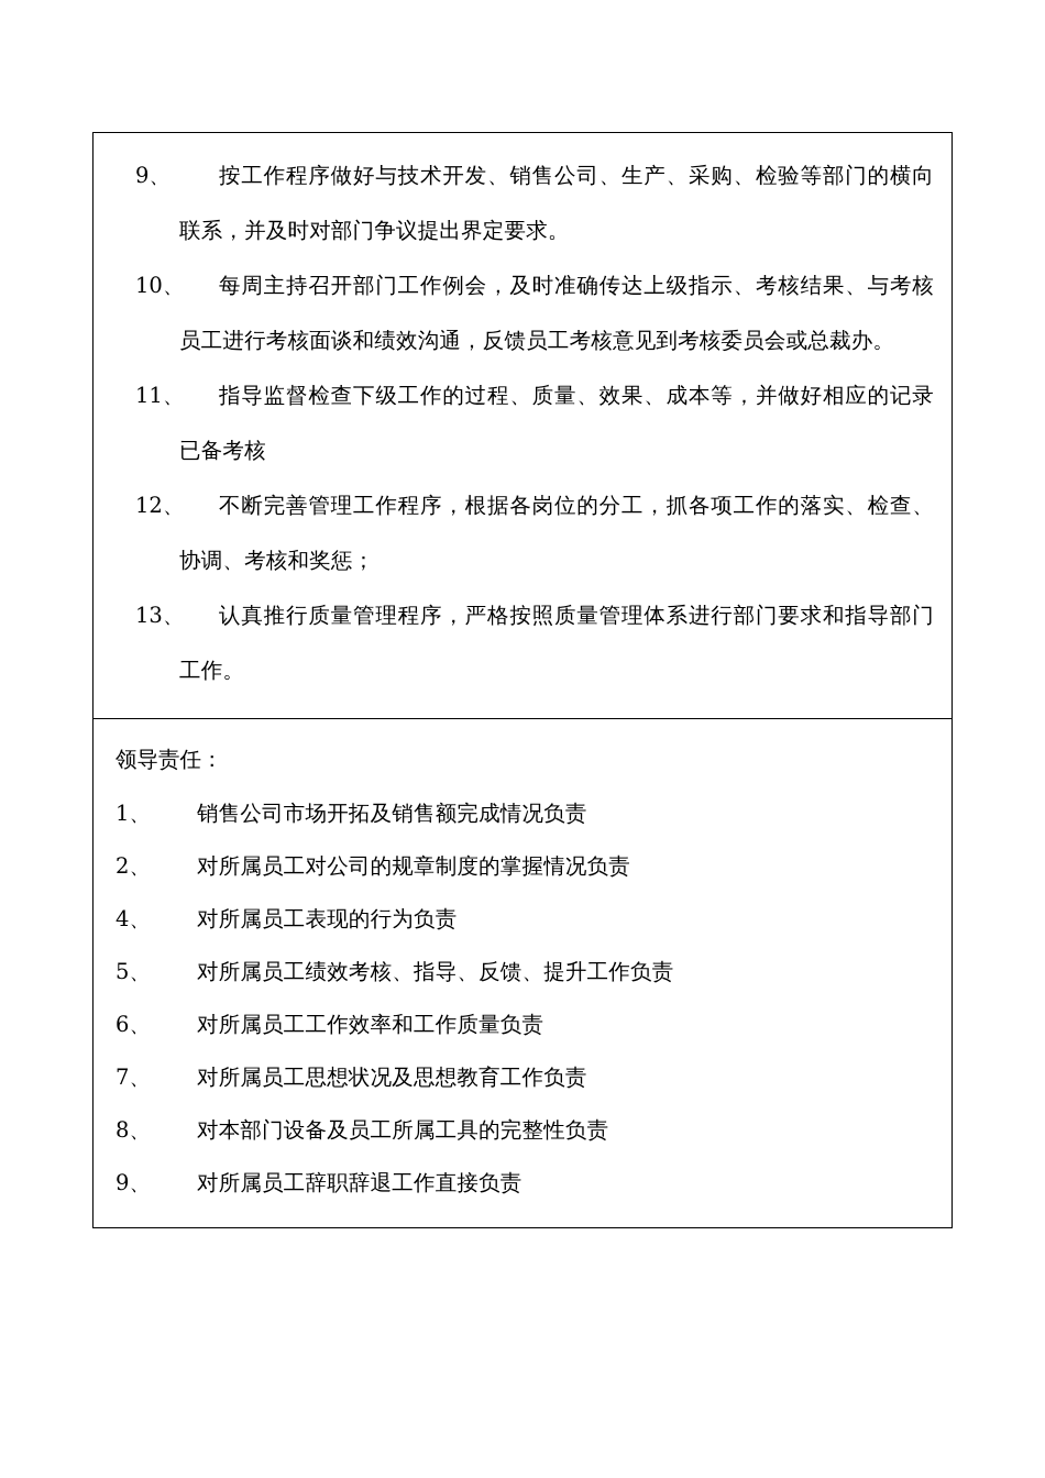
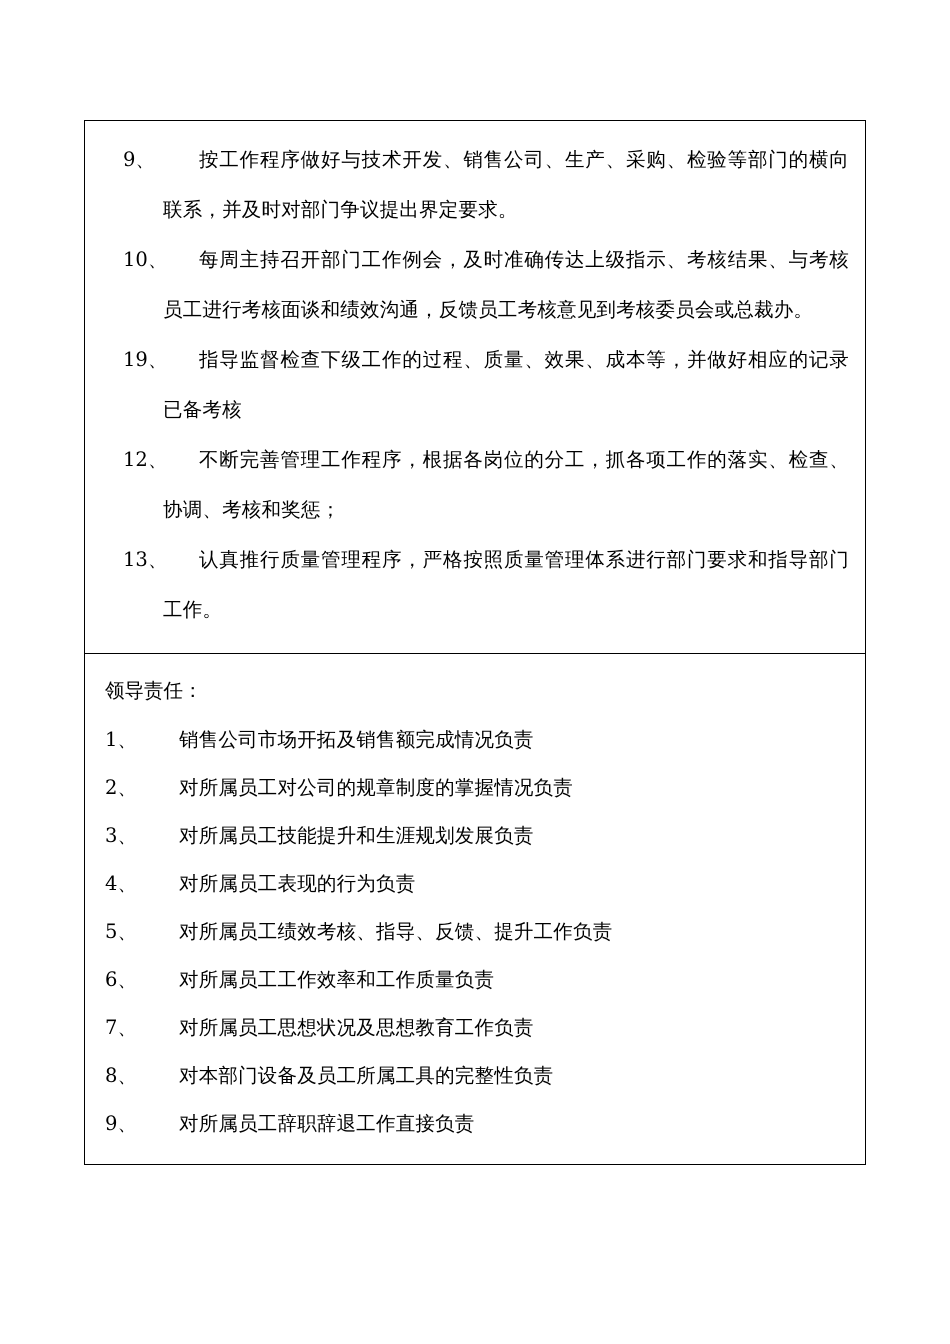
  9、
  按工作程序做好与技术开发、销售公司、生产、采购、检验等部门的横向联系，并及时对部门争议提出界定要求。
  10、
  每周主持召开部门工作例会，及时准确传达上级指示、考核结果、与考核员工进行考核面谈和绩效沟通，反馈员工考核意见到考核委员会或总裁办。
- 11、
+ 19、
  指导监督检查下级工作的过程、质量、效果、成本等，并做好相应的记录已备考核
  12、
  不断完善管理工作程序，根据各岗位的分工，抓各项工作的落实、检查、协调、考核和奖惩；
  13、
  认真推行质量管理程序，严格按照质量管理体系进行部门要求和指导部门工作。
  领导责任：
  1、
  销售公司市场开拓及销售额完成情况负责
  2、
  对所属员工对公司的规章制度的掌握情况负责
+ 3、
+ 对所属员工技能提升和生涯规划发展负责
  4、
  对所属员工表现的行为负责
  5、
  对所属员工绩效考核、指导、反馈、提升工作负责
  6、
  对所属员工工作效率和工作质量负责
  7、
  对所属员工思想状况及思想教育工作负责
  8、
  对本部门设备及员工所属工具的完整性负责
  9、
  对所属员工辞职辞退工作直接负责
